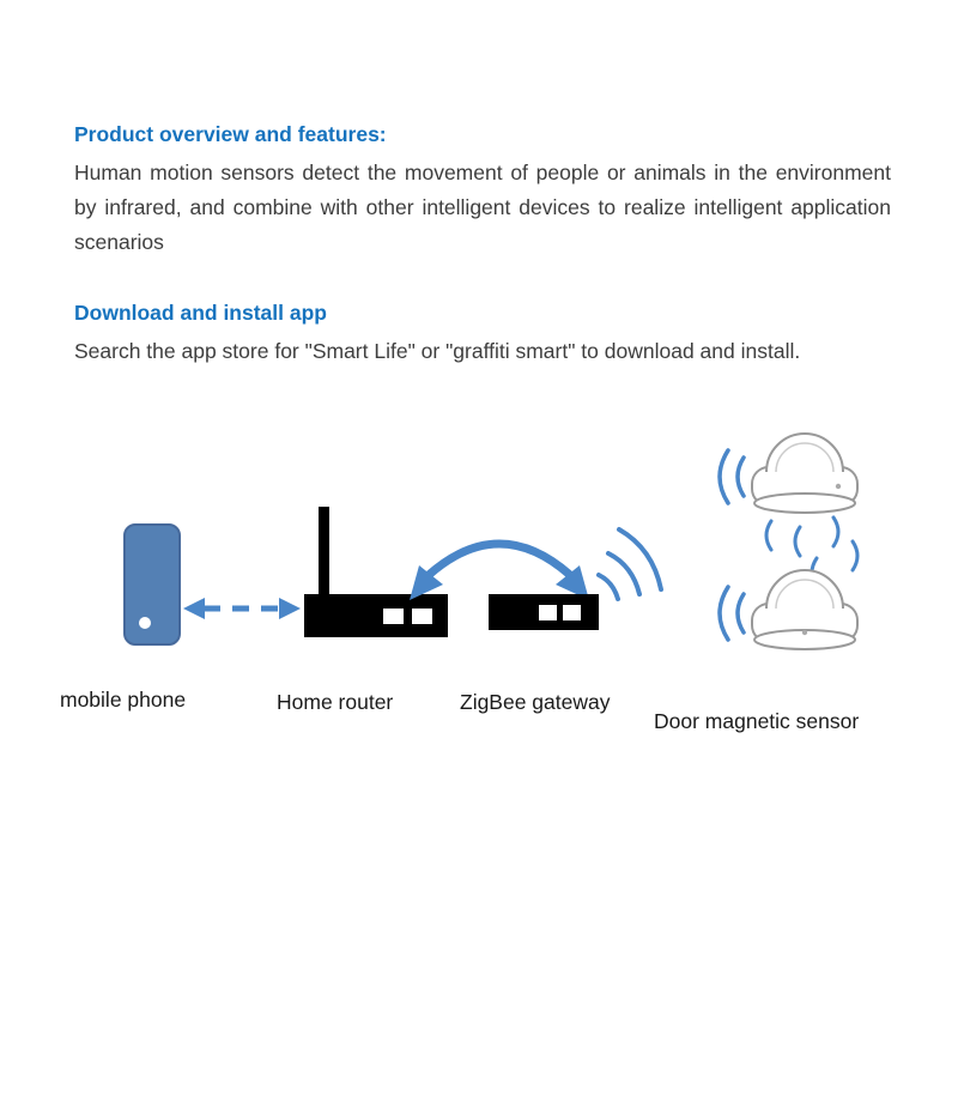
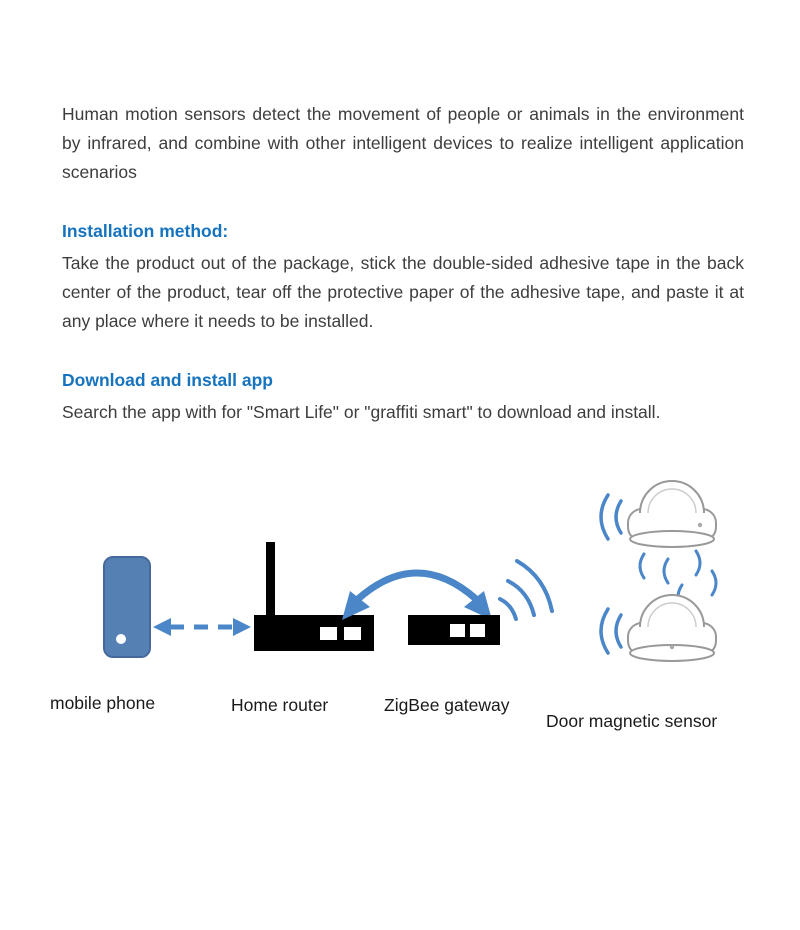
- Product overview and features:
  Human motion sensors detect the movement of people or animals in the environment by infrared, and combine with other intelligent devices to realize intelligent application scenarios
+ Installation method:
+ Take the product out of the package, stick the double-sided adhesive tape in the back center of the product, tear off the protective paper of the adhesive tape, and paste it at any place where it needs to be installed.
  Download and install app
- Search the app store for "Smart Life" or "graffiti smart" to download and install.
+ Search the app with for "Smart Life" or "graffiti smart" to download and install.
  mobile phone
  Home router
  ZigBee gateway
  Door magnetic sensor
